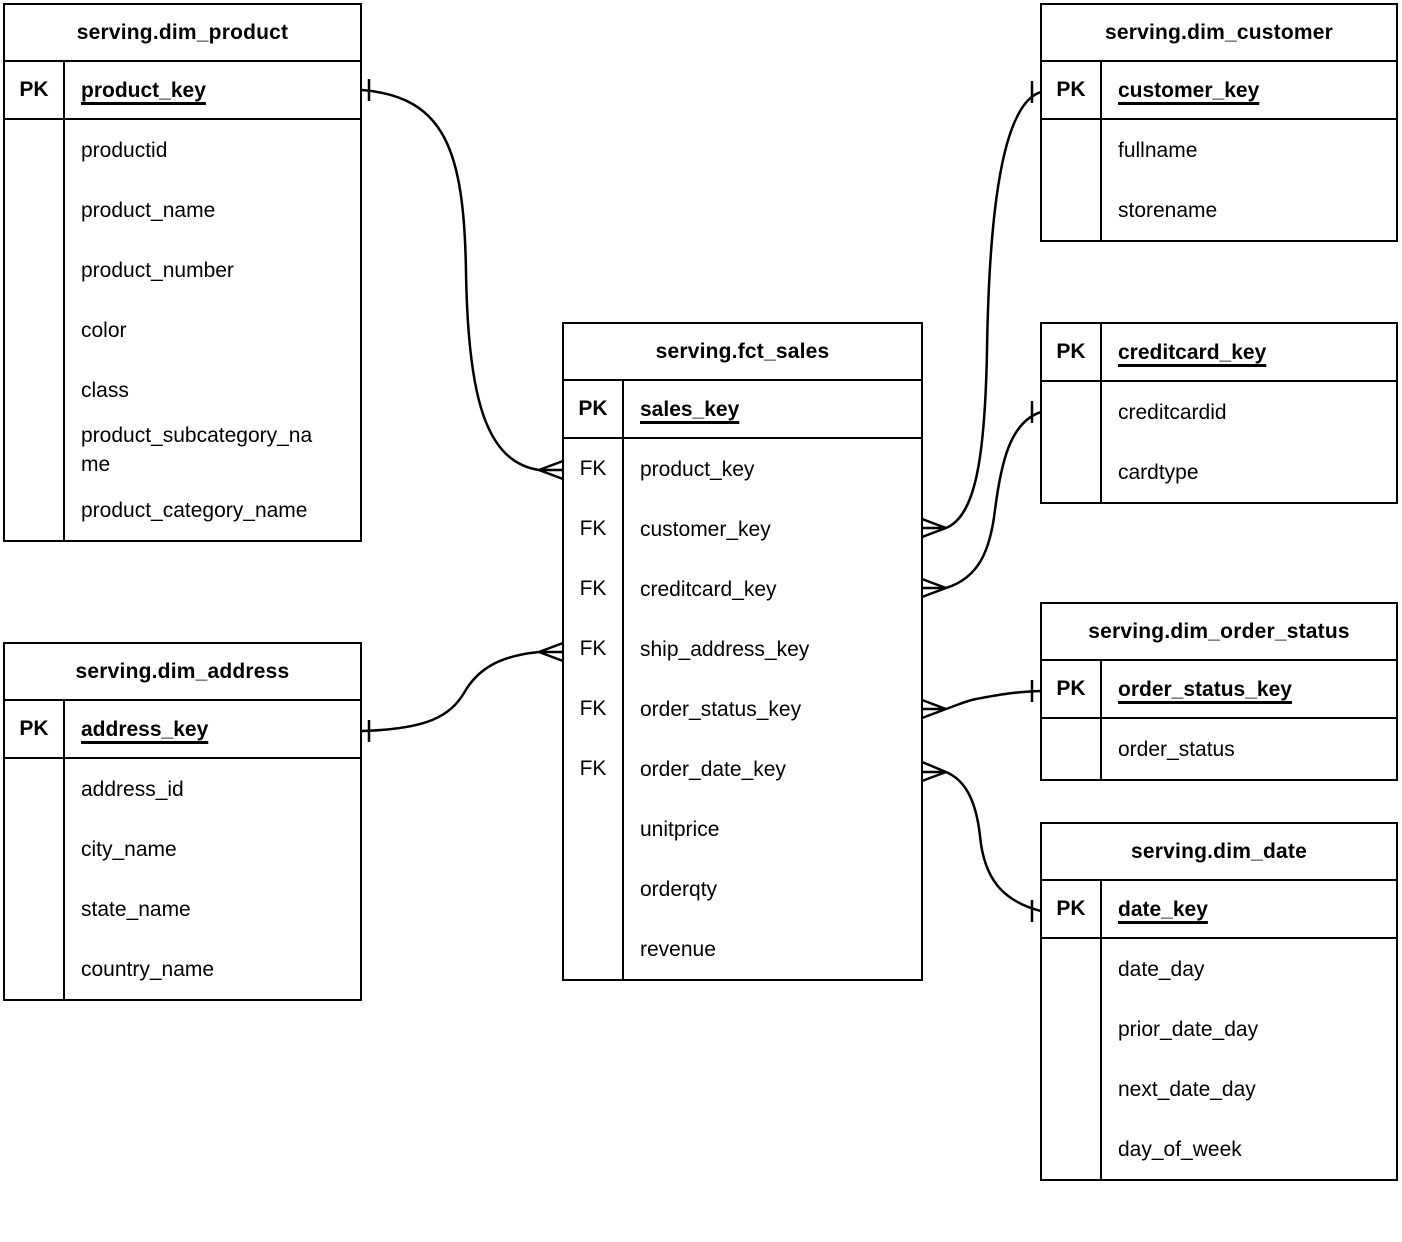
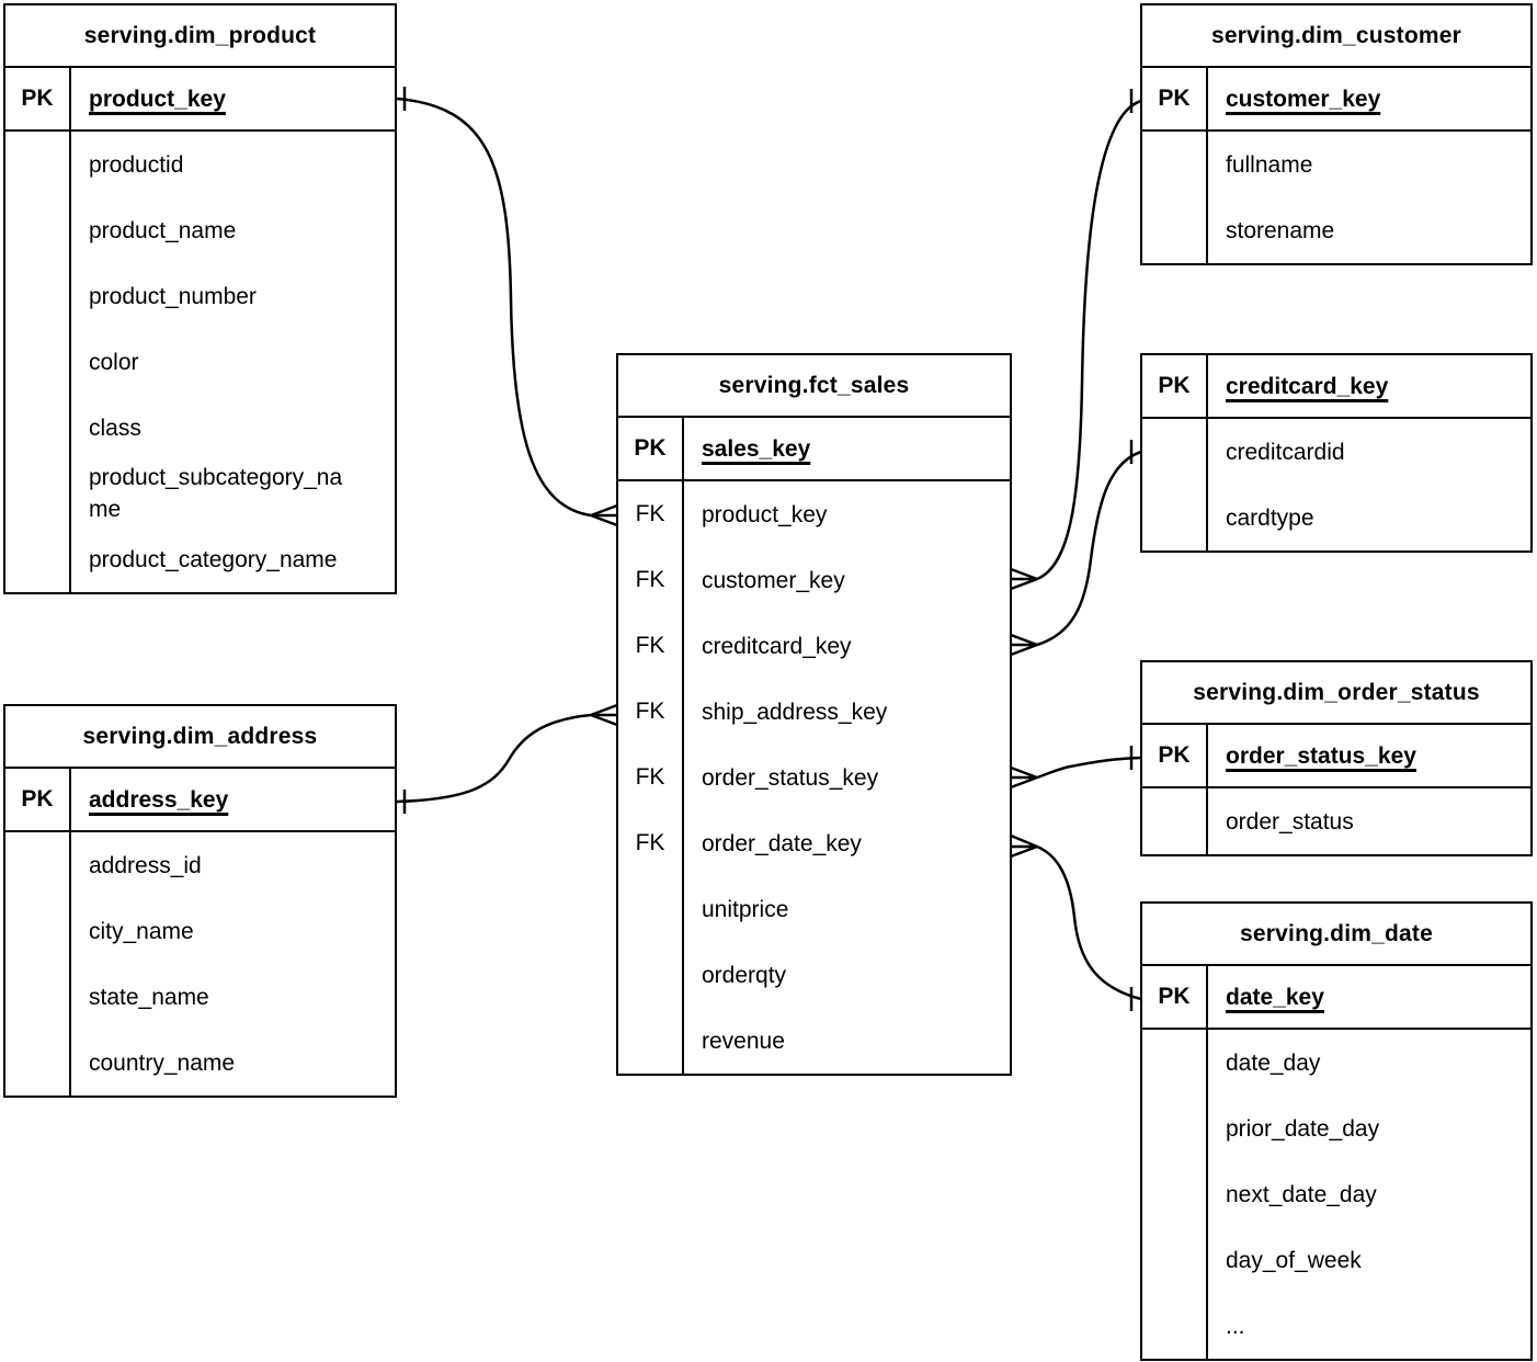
  serving.dim_product
  PK
  product_key
  productid
  product_name
  product_number
  color
  class
  product_subcategory_name
  product_category_name
  serving.dim_address
  PK
  address_key
  address_id
  city_name
  state_name
  country_name
  serving.fct_sales
  PK
  sales_key
  FK
  product_key
  FK
  customer_key
  FK
  creditcard_key
  FK
  ship_address_key
  FK
  order_status_key
  FK
  order_date_key
  unitprice
  orderqty
  revenue
  serving.dim_customer
  PK
  customer_key
  fullname
  storename
  PK
  creditcard_key
  creditcardid
  cardtype
  serving.dim_order_status
  PK
  order_status_key
  order_status
  serving.dim_date
  PK
  date_key
  date_day
  prior_date_day
  next_date_day
  day_of_week
+ ...
